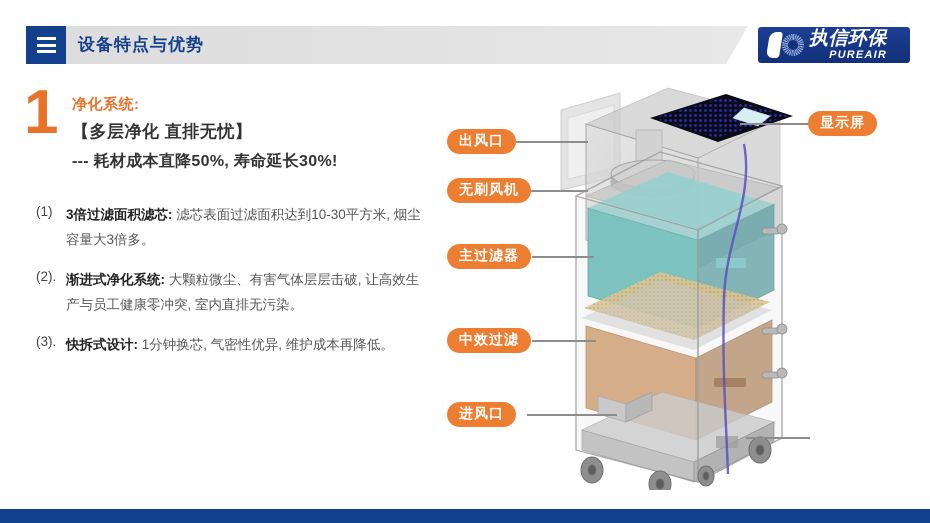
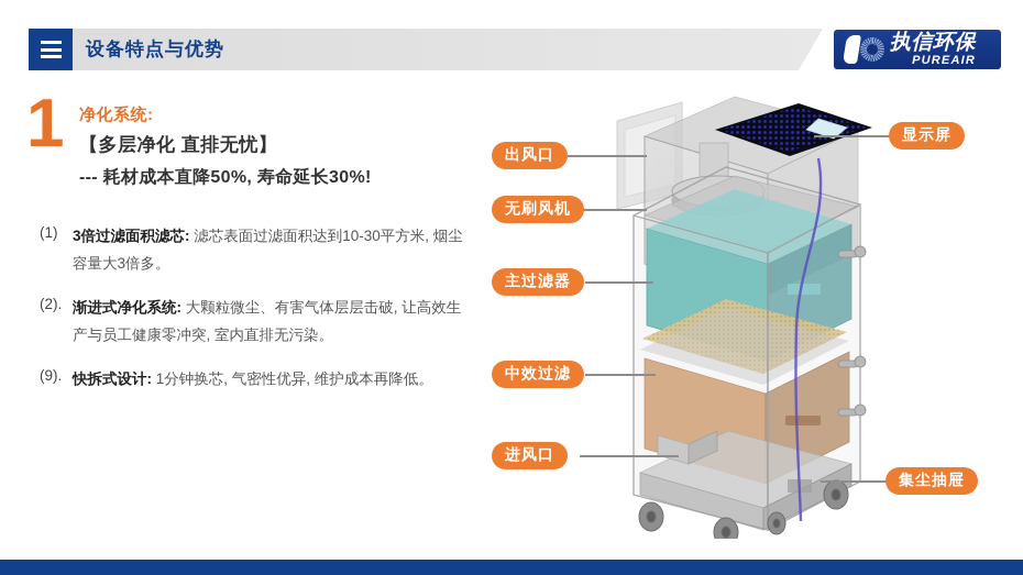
  设备特点与优势
  执信环保
  PUREAIR
  1
  净化系统:
  【多层净化 直排无忧】
  --- 耗材成本直降50%, 寿命延长30%!
  (1)
  3倍过滤面积滤芯: 滤芯表面过滤面积达到10-30平方米, 烟尘容量大3倍多。
  (2).
  渐进式净化系统: 大颗粒微尘、有害气体层层击破, 让高效生产与员工健康零冲突, 室内直排无污染。
- (3).
+ (9).
  快拆式设计: 1分钟换芯, 气密性优异, 维护成本再降低。
  出风口
  无刷风机
  主过滤器
  中效过滤
  进风口
  显示屏
+ 集尘抽屉
